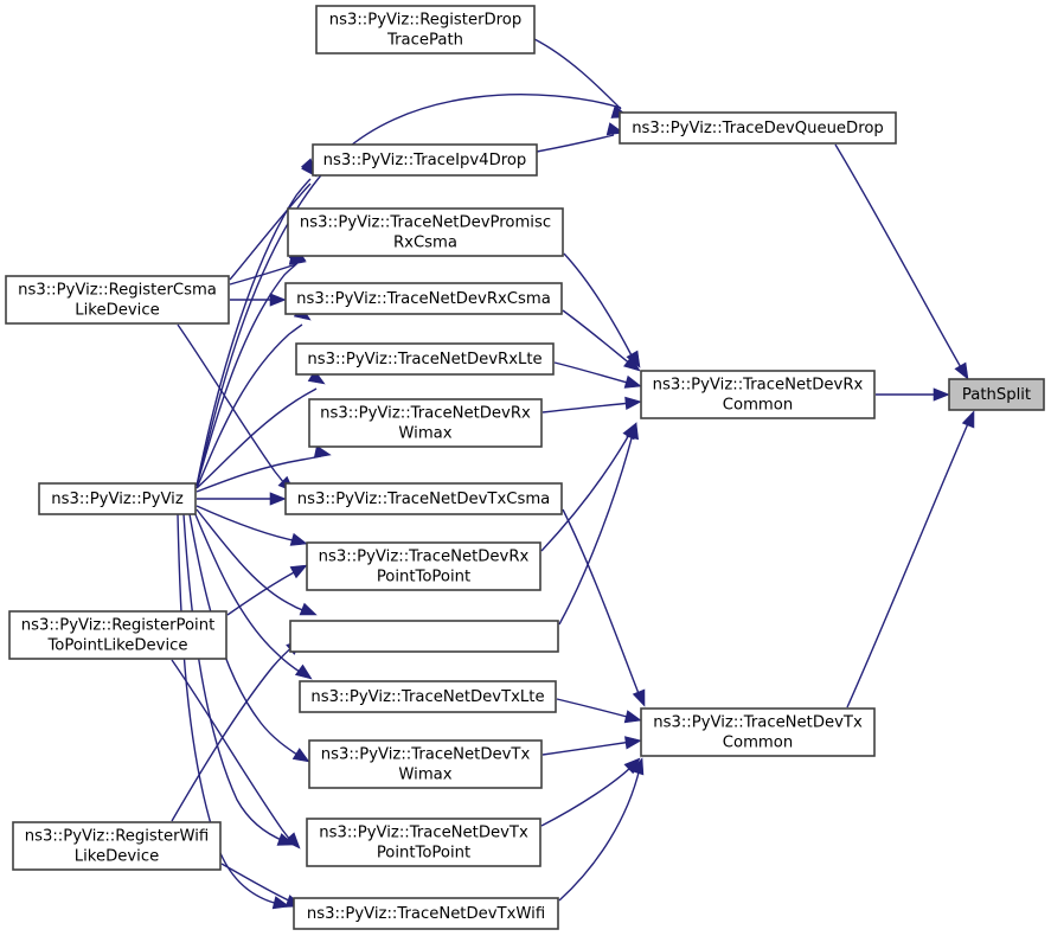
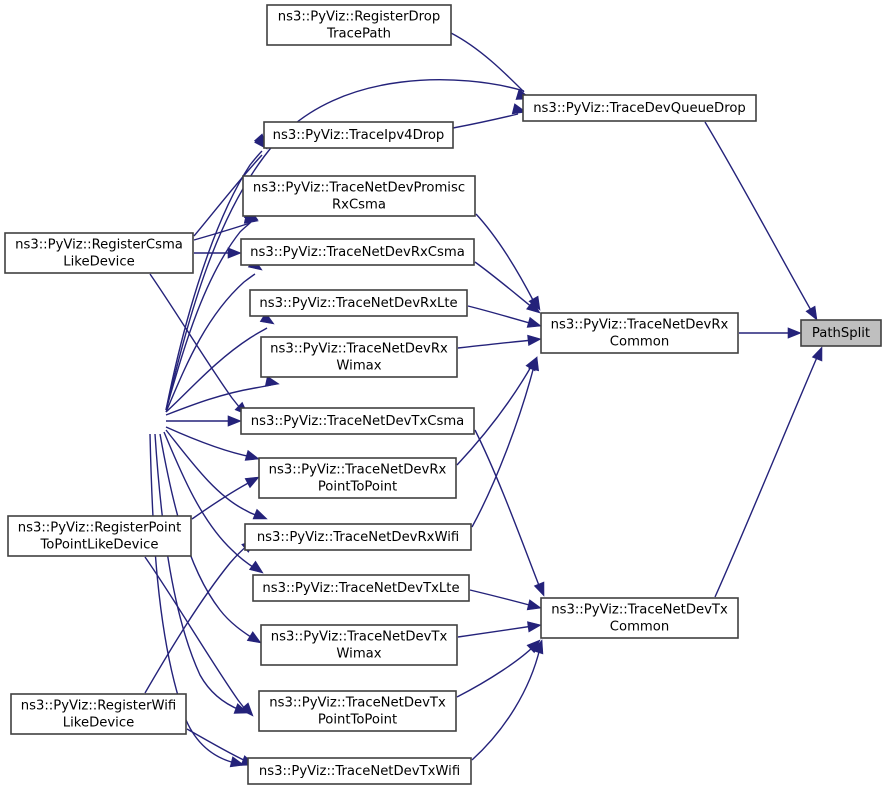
  ns3::PyViz::RegisterDrop
  TracePath
  ns3::PyViz::TraceDevQueueDrop
  ns3::PyViz::TraceIpv4Drop
  ns3::PyViz::TraceNetDevPromisc
  RxCsma
  ns3::PyViz::RegisterCsma
  LikeDevice
  ns3::PyViz::TraceNetDevRxCsma
  ns3::PyViz::TraceNetDevRxLte
  ns3::PyViz::TraceNetDevRx
  Common
  PathSplit
  ns3::PyViz::TraceNetDevRx
  Wimax
- ns3::PyViz::PyViz
  ns3::PyViz::TraceNetDevTxCsma
  ns3::PyViz::TraceNetDevRx
  PointToPoint
  ns3::PyViz::RegisterPoint
  ToPointLikeDevice
+ ns3::PyViz::TraceNetDevRxWifi
  ns3::PyViz::TraceNetDevTxLte
  ns3::PyViz::TraceNetDevTx
  Common
  ns3::PyViz::TraceNetDevTx
  Wimax
  ns3::PyViz::RegisterWifi
  LikeDevice
  ns3::PyViz::TraceNetDevTx
  PointToPoint
  ns3::PyViz::TraceNetDevTxWifi
